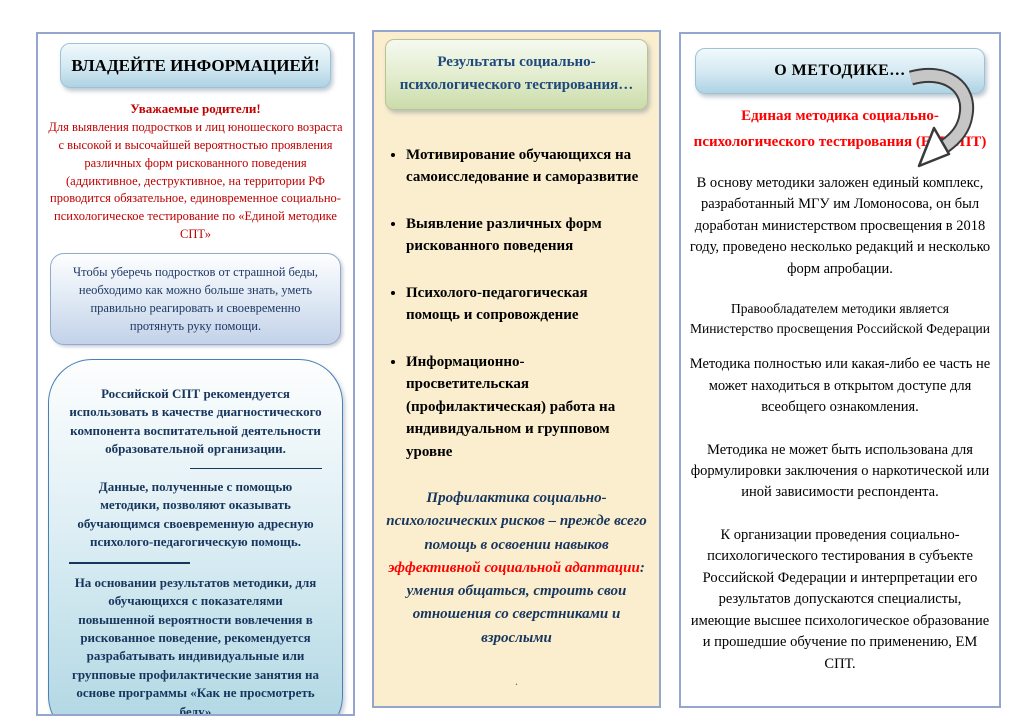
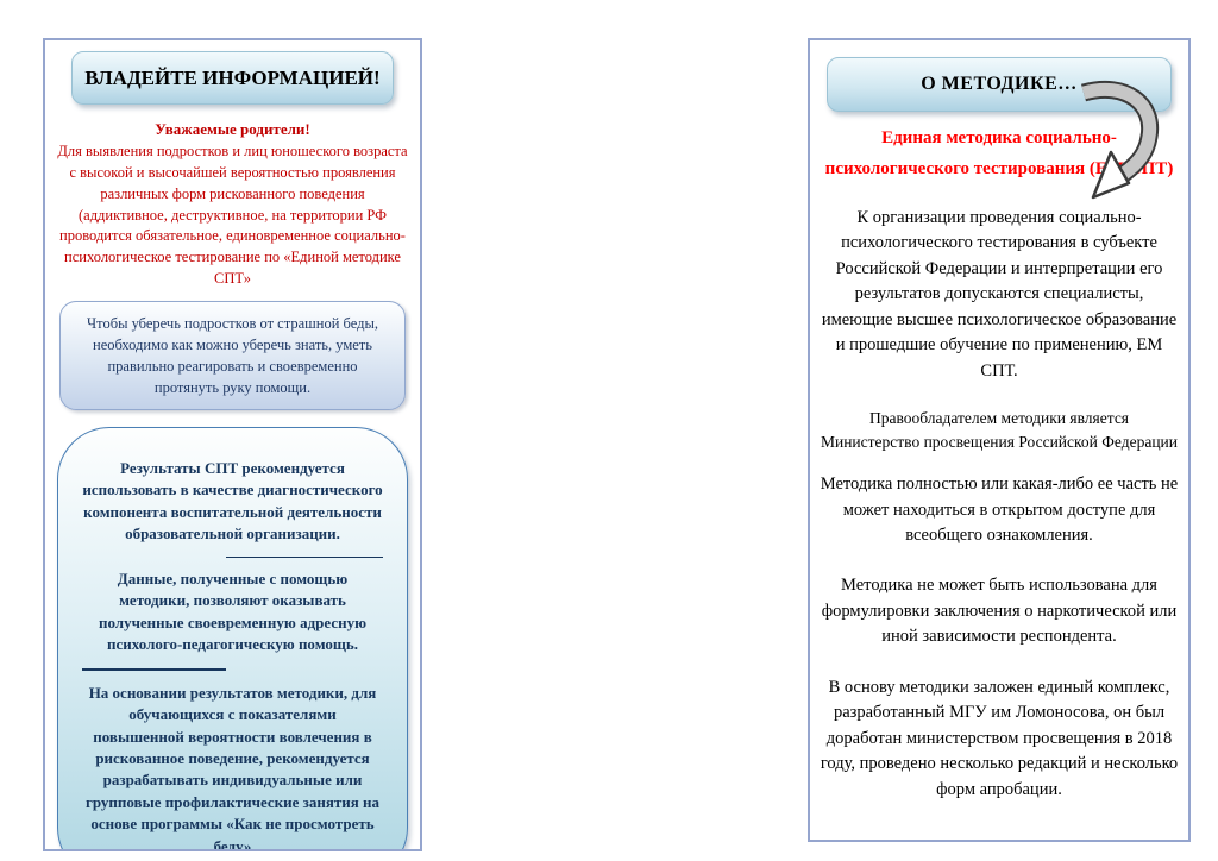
  ВЛАДЕЙТЕ ИНФОРМАЦИЕЙ!
  Уважаемые родители!
  Для выявления подростков и лиц юношеского возраста с высокой и высочайшей вероятностью проявления различных форм рискованного поведения (аддиктивное, деструктивное, на территории РФ проводится обязательное, единовременное социально-психологическое тестирование по «Единой методике СПТ»
- Чтобы уберечь подростков от страшной беды, необходимо как можно больше знать, уметь правильно реагировать и своевременно протянуть руку помощи.
+ Чтобы уберечь подростков от страшной беды, необходимо как можно уберечь знать, уметь правильно реагировать и своевременно протянуть руку помощи.
- Российской СПТ рекомендуется использовать в качестве диагностического компонента воспитательной деятельности образовательной организации.
+ Результаты СПТ рекомендуется использовать в качестве диагностического компонента воспитательной деятельности образовательной организации.
- Данные, полученные с помощью методики, позволяют оказывать обучающимся своевременную адресную психолого-педагогическую помощь.
+ Данные, полученные с помощью методики, позволяют оказывать полученные своевременную адресную психолого-педагогическую помощь.
  На основании результатов методики, для обучающихся с показателями повышенной вероятности вовлечения в рискованное поведение, рекомендуется разрабатывать индивидуальные или групповые профилактические занятия на основе программы «Как не просмотреть беду»
- Результаты социально-психологического тестирования…
- Мотивирование обучающихся на самоисследование и саморазвитие
- Выявление различных форм рискованного поведения
- Психолого-педагогическая помощь и сопровождение
- Информационно-просветительская (профилактическая) работа на индивидуальном и групповом уровне
- Профилактика социально-психологических рисков – прежде всего помощь в освоении навыков эффективной социальной адаптации: умения общаться, строить свои отношения со сверстниками и взрослыми
- .
  О МЕТОДИКЕ…
  Единая методика социально-психологического тестирования (ЕПТ)
- В основу методики заложен единый комплекс, разработанный МГУ им Ломоносова, он был доработан министерством просвещения в 2018 году, проведено несколько редакций и несколько форм апробации.
+ К организации проведения социально-психологического тестирования в субъекте Российской Федерации и интерпретации его результатов допускаются специалисты, имеющие высшее психологическое образование и прошедшие обучение по применению, ЕМ СПТ.
  Правообладателем методики является Министерство просвещения Российской Федерации
  Методика полностью или какая-либо ее часть не может находиться в открытом доступе для всеобщего ознакомления.
  Методика не может быть использована для формулировки заключения о наркотической или иной зависимости респондента.
- К организации проведения социально-психологического тестирования в субъекте Российской Федерации и интерпретации его результатов допускаются специалисты, имеющие высшее психологическое образование и прошедшие обучение по применению, ЕМ СПТ.
+ В основу методики заложен единый комплекс, разработанный МГУ им Ломоносова, он был доработан министерством просвещения в 2018 году, проведено несколько редакций и несколько форм апробации.
